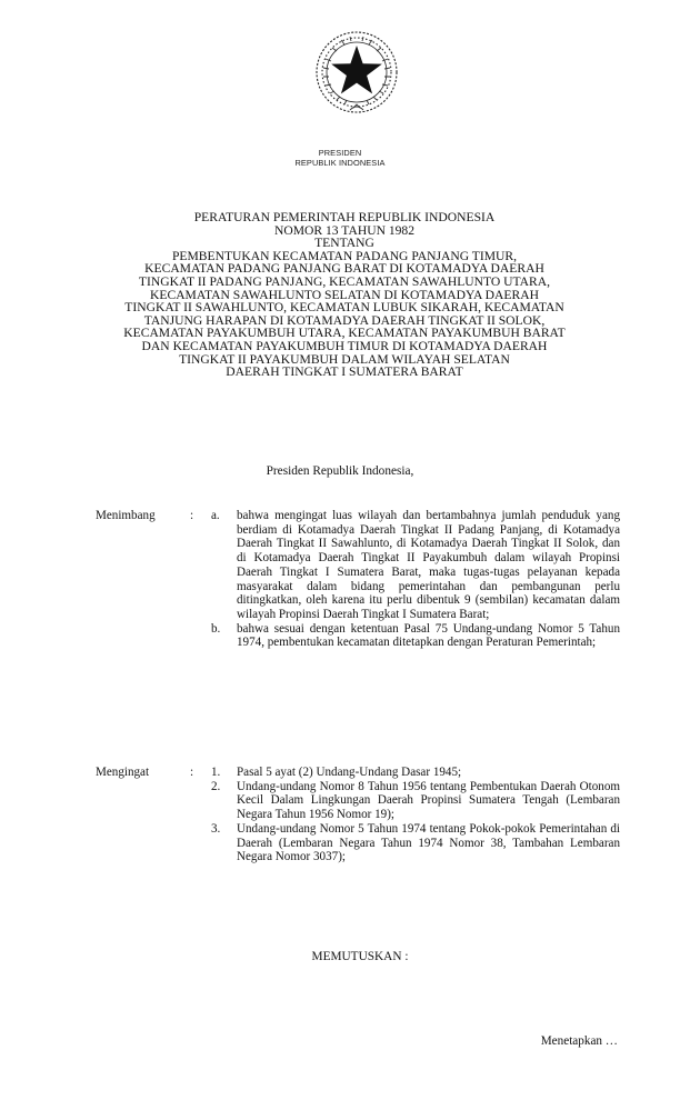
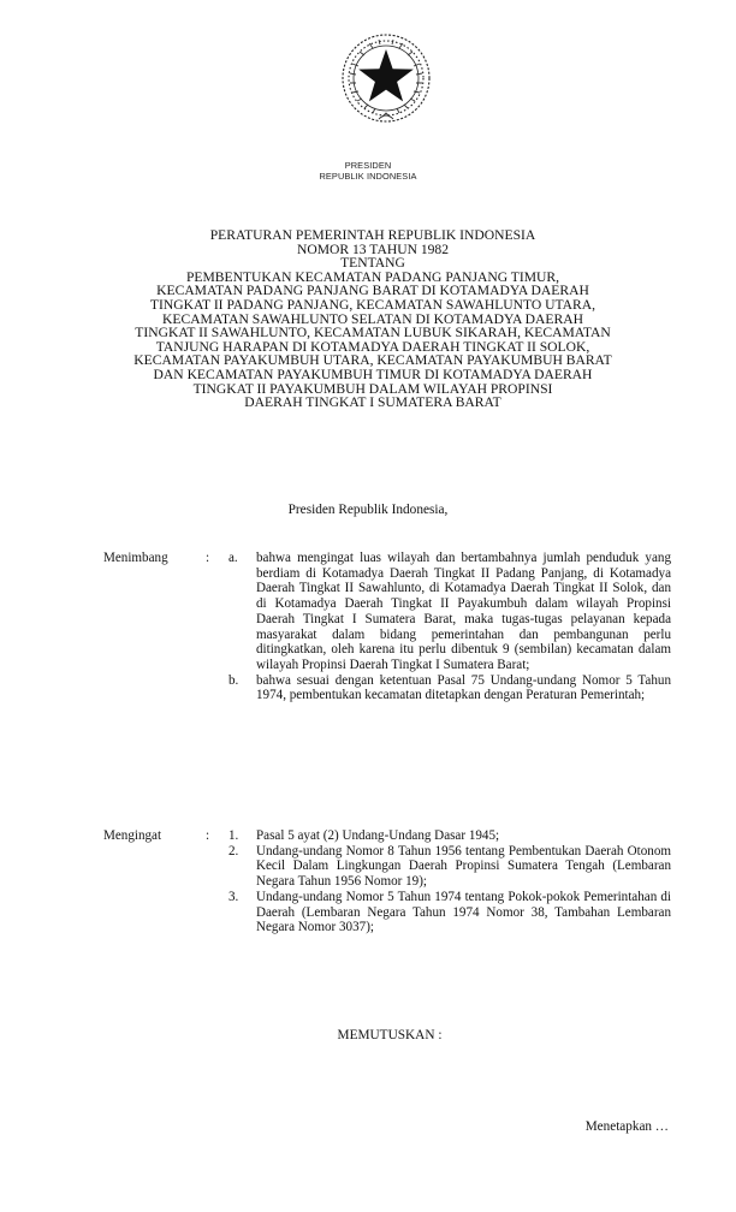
  PRESIDEN
  REPUBLIK INDONESIA
  PERATURAN PEMERINTAH REPUBLIK INDONESIA
  NOMOR 13 TAHUN 1982
  TENTANG
  PEMBENTUKAN KECAMATAN PADANG PANJANG TIMUR,
  KECAMATAN PADANG PANJANG BARAT DI KOTAMADYA DAERAH
  TINGKAT II PADANG PANJANG, KECAMATAN SAWAHLUNTO UTARA,
  KECAMATAN SAWAHLUNTO SELATAN DI KOTAMADYA DAERAH
  TINGKAT II SAWAHLUNTO, KECAMATAN LUBUK SIKARAH, KECAMATAN
  TANJUNG HARAPAN DI KOTAMADYA DAERAH TINGKAT II SOLOK,
  KECAMATAN PAYAKUMBUH UTARA, KECAMATAN PAYAKUMBUH BARAT
  DAN KECAMATAN PAYAKUMBUH TIMUR DI KOTAMADYA DAERAH
- TINGKAT II PAYAKUMBUH DALAM WILAYAH SELATAN
+ TINGKAT II PAYAKUMBUH DALAM WILAYAH PROPINSI
  DAERAH TINGKAT I SUMATERA BARAT
  Presiden Republik Indonesia,
  Menimbang
  :
  a.
  bahwa mengingat luas wilayah dan bertambahnya jumlah penduduk yang berdiam di Kotamadya Daerah Tingkat II Padang Panjang, di Kotamadya Daerah Tingkat II Sawahlunto, di Kotamadya Daerah Tingkat II Solok, dan di Kotamadya Daerah Tingkat II Payakumbuh dalam wilayah Propinsi Daerah Tingkat I Sumatera Barat, maka tugas-tugas pelayanan kepada masyarakat dalam bidang pemerintahan dan pembangunan perlu ditingkatkan, oleh karena itu perlu dibentuk 9 (sembilan) kecamatan dalam wilayah Propinsi Daerah Tingkat I Sumatera Barat;
  b.
  bahwa sesuai dengan ketentuan Pasal 75 Undang-undang Nomor 5 Tahun 1974, pembentukan kecamatan ditetapkan dengan Peraturan Pemerintah;
  Mengingat
  :
  1.
  Pasal 5 ayat (2) Undang-Undang Dasar 1945;
  2.
  Undang-undang Nomor 8 Tahun 1956 tentang Pembentukan Daerah Otonom Kecil Dalam Lingkungan Daerah Propinsi Sumatera Tengah (Lembaran Negara Tahun 1956 Nomor 19);
  3.
  Undang-undang Nomor 5 Tahun 1974 tentang Pokok-pokok Pemerintahan di Daerah (Lembaran Negara Tahun 1974 Nomor 38, Tambahan Lembaran Negara Nomor 3037);
  MEMUTUSKAN :
  Menetapkan …
